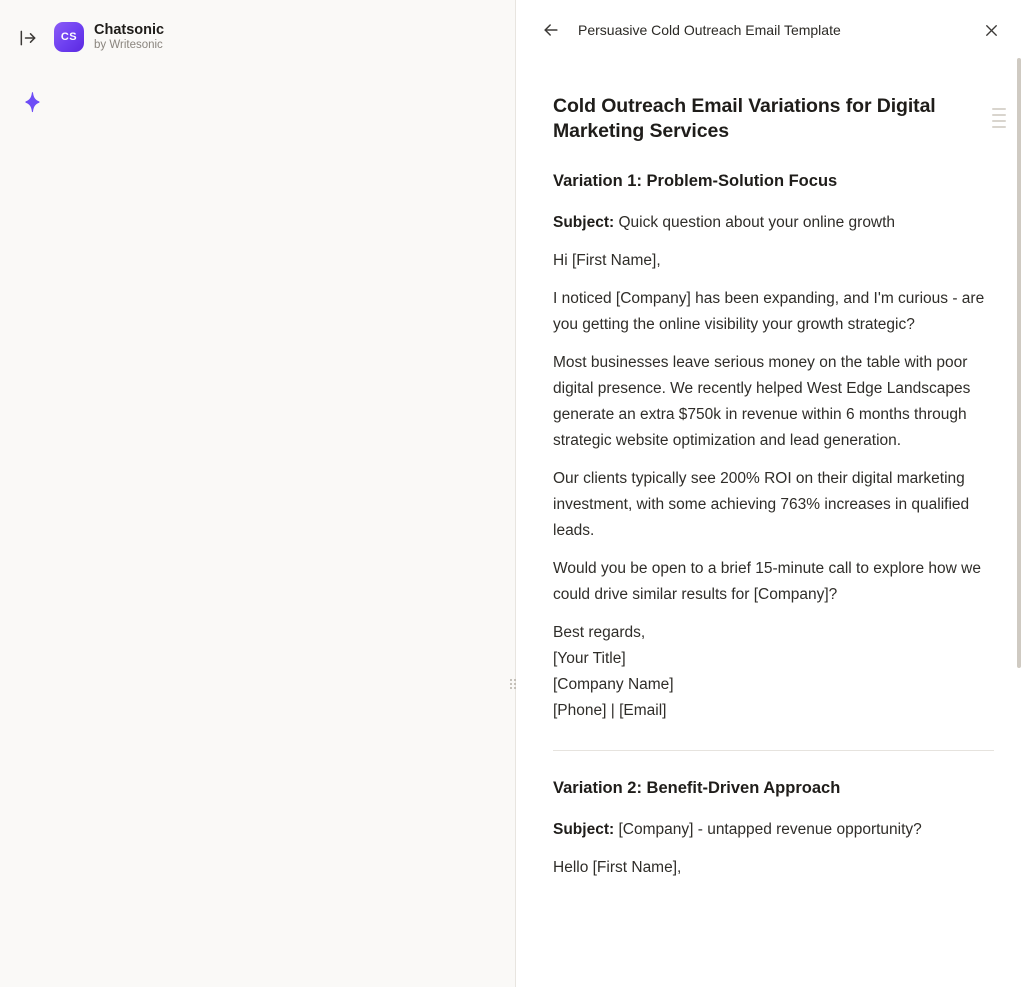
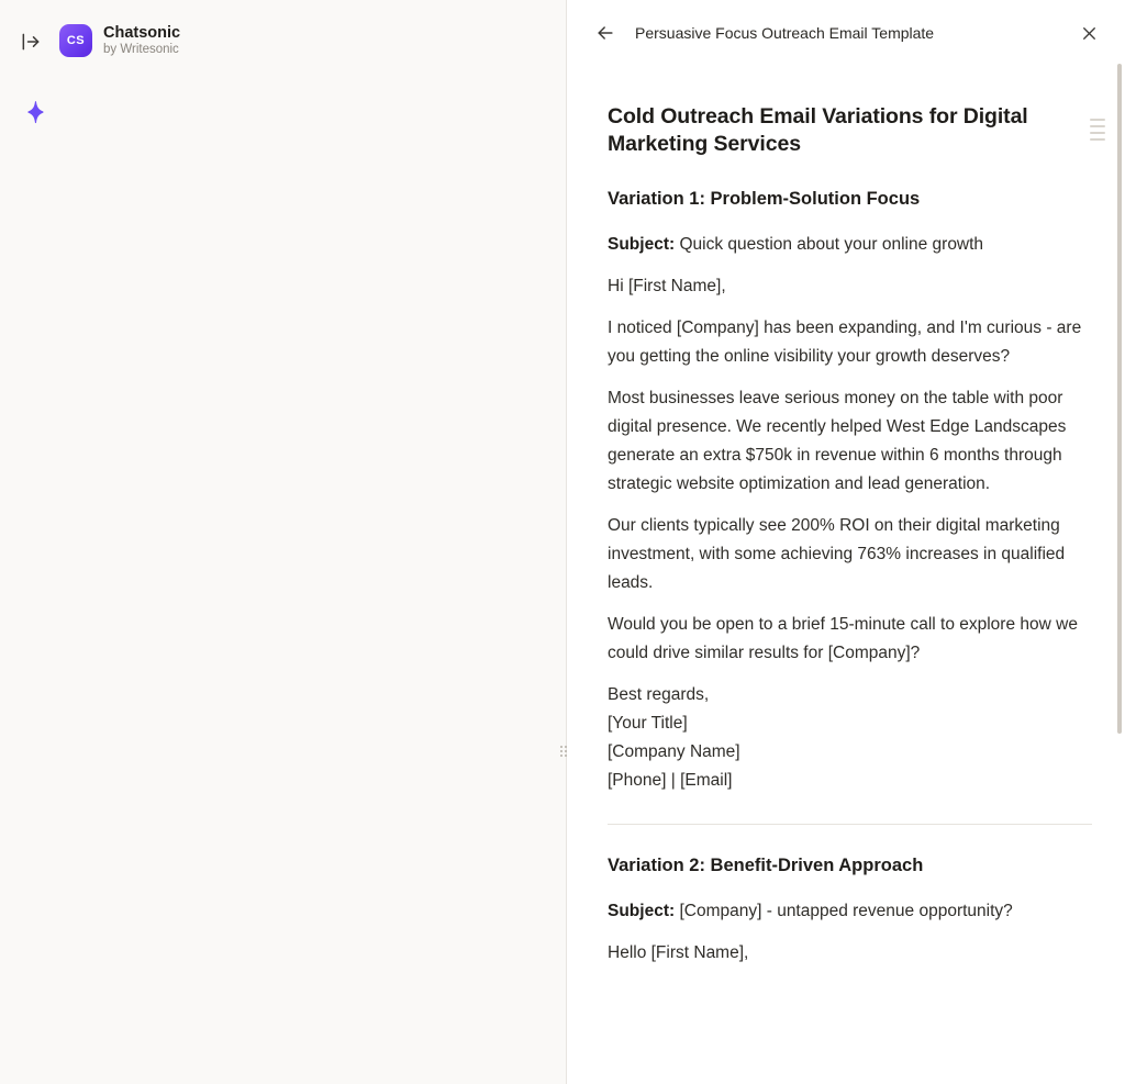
  CS
  Chatsonic
  by Writesonic
- Persuasive Cold Outreach Email Template
+ Persuasive Focus Outreach Email Template
  Cold Outreach Email Variations for Digital Marketing Services
  Variation 1: Problem-Solution Focus
  Subject: Quick question about your online growth
  Hi [First Name],
- I noticed [Company] has been expanding, and I'm curious - are you getting the online visibility your growth strategic?
+ I noticed [Company] has been expanding, and I'm curious - are you getting the online visibility your growth deserves?
  Most businesses leave serious money on the table with poor digital presence. We recently helped West Edge Landscapes generate an extra $750k in revenue within 6 months through strategic website optimization and lead generation.
  Our clients typically see 200% ROI on their digital marketing investment, with some achieving 763% increases in qualified leads.
  Would you be open to a brief 15-minute call to explore how we could drive similar results for [Company]?
  Best regards,
  [Your Title]
  [Company Name]
  [Phone] | [Email]
  Variation 2: Benefit-Driven Approach
  Subject: [Company] - untapped revenue opportunity?
  Hello [First Name],
